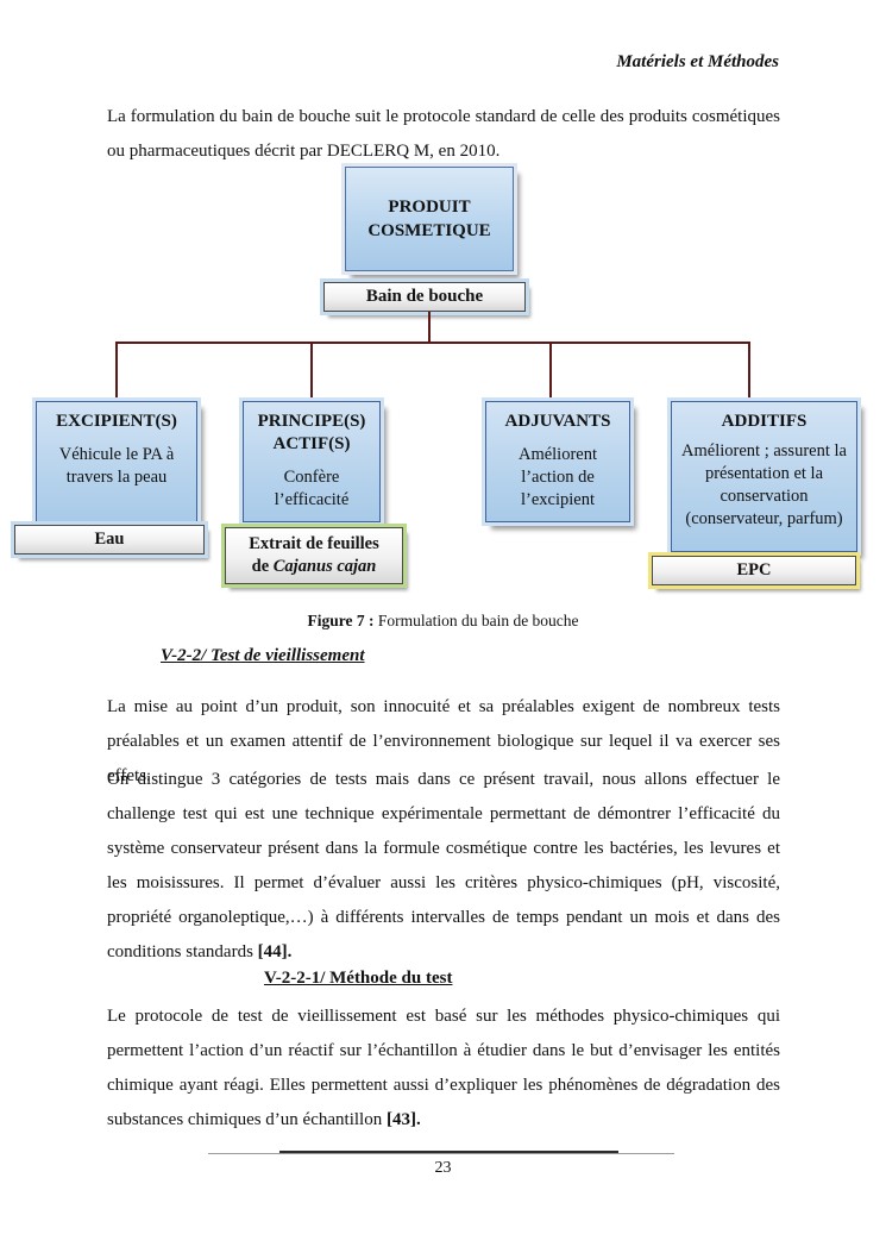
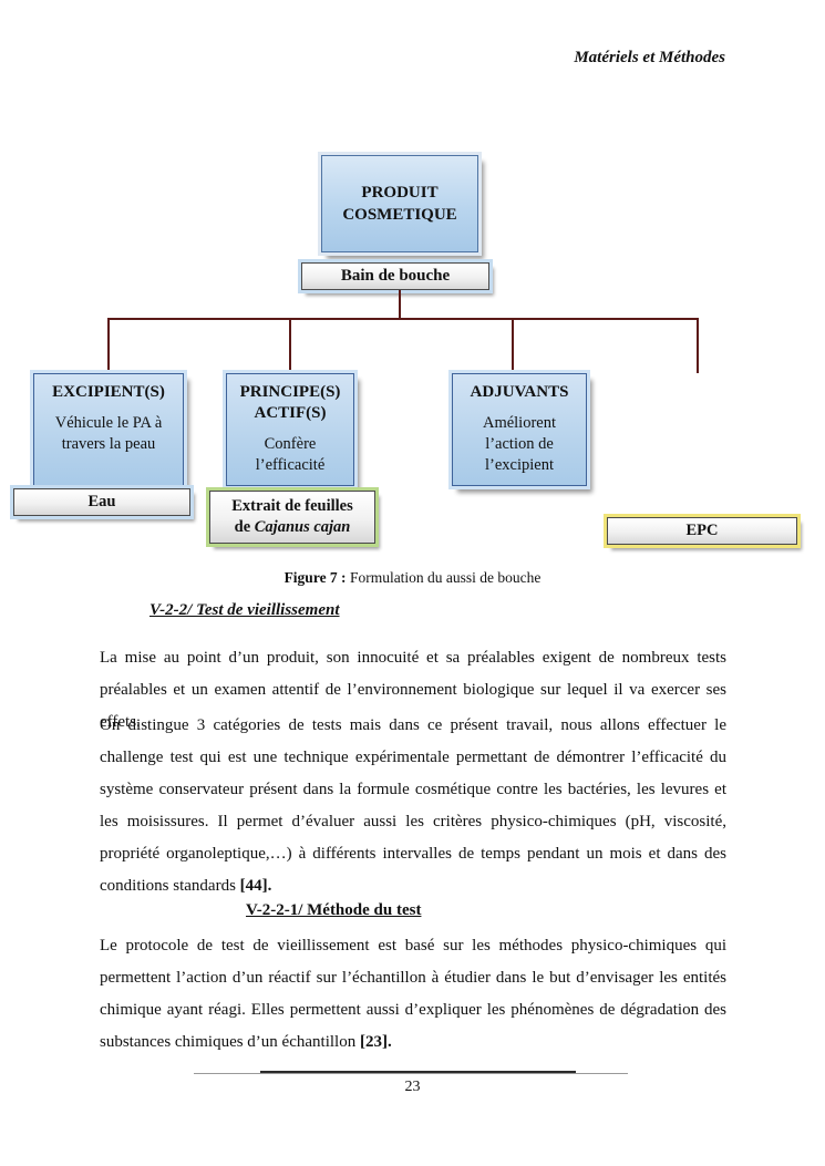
  Matériels et Méthodes
- La formulation du bain de bouche suit le protocole standard de celle des produits cosmétiques ou pharmaceutiques décrit par DECLERQ M, en 2010.
  PRODUIT COSMETIQUE
  Bain de bouche
  EXCIPIENT(S)
  Véhicule le PA à travers la peau
  PRINCIPE(S) ACTIF(S)
  Confère l’efficacité
  ADJUVANTS
  Améliorent l’action de l’excipient
- ADDITIFS
- Améliorent ; assurent la présentation et la conservation (conservateur, parfum)
  Eau
  Extrait de feuilles
  de Cajanus cajan
  EPC
- Figure 7 : Formulation du bain de bouche
+ Figure 7 : Formulation du aussi de bouche
  V-2-2/ Test de vieillissement
  La mise au point d’un produit, son innocuité et sa préalables exigent de nombreux tests préalables et un examen attentif de l’environnement biologique sur lequel il va exercer ses effets.
  On distingue 3 catégories de tests mais dans ce présent travail, nous allons effectuer le challenge test qui est une technique expérimentale permettant de démontrer l’efficacité du système conservateur présent dans la formule cosmétique contre les bactéries, les levures et les moisissures. Il permet d’évaluer aussi les critères physico-chimiques (pH, viscosité, propriété organoleptique,…) à différents intervalles de temps pendant un mois et dans des conditions standards [44].
  V-2-2-1/ Méthode du test
- Le protocole de test de vieillissement est basé sur les méthodes physico-chimiques qui permettent l’action d’un réactif sur l’échantillon à étudier dans le but d’envisager les entités chimique ayant réagi. Elles permettent aussi d’expliquer les phénomènes de dégradation des substances chimiques d’un échantillon [43].
+ Le protocole de test de vieillissement est basé sur les méthodes physico-chimiques qui permettent l’action d’un réactif sur l’échantillon à étudier dans le but d’envisager les entités chimique ayant réagi. Elles permettent aussi d’expliquer les phénomènes de dégradation des substances chimiques d’un échantillon [23].
  23
